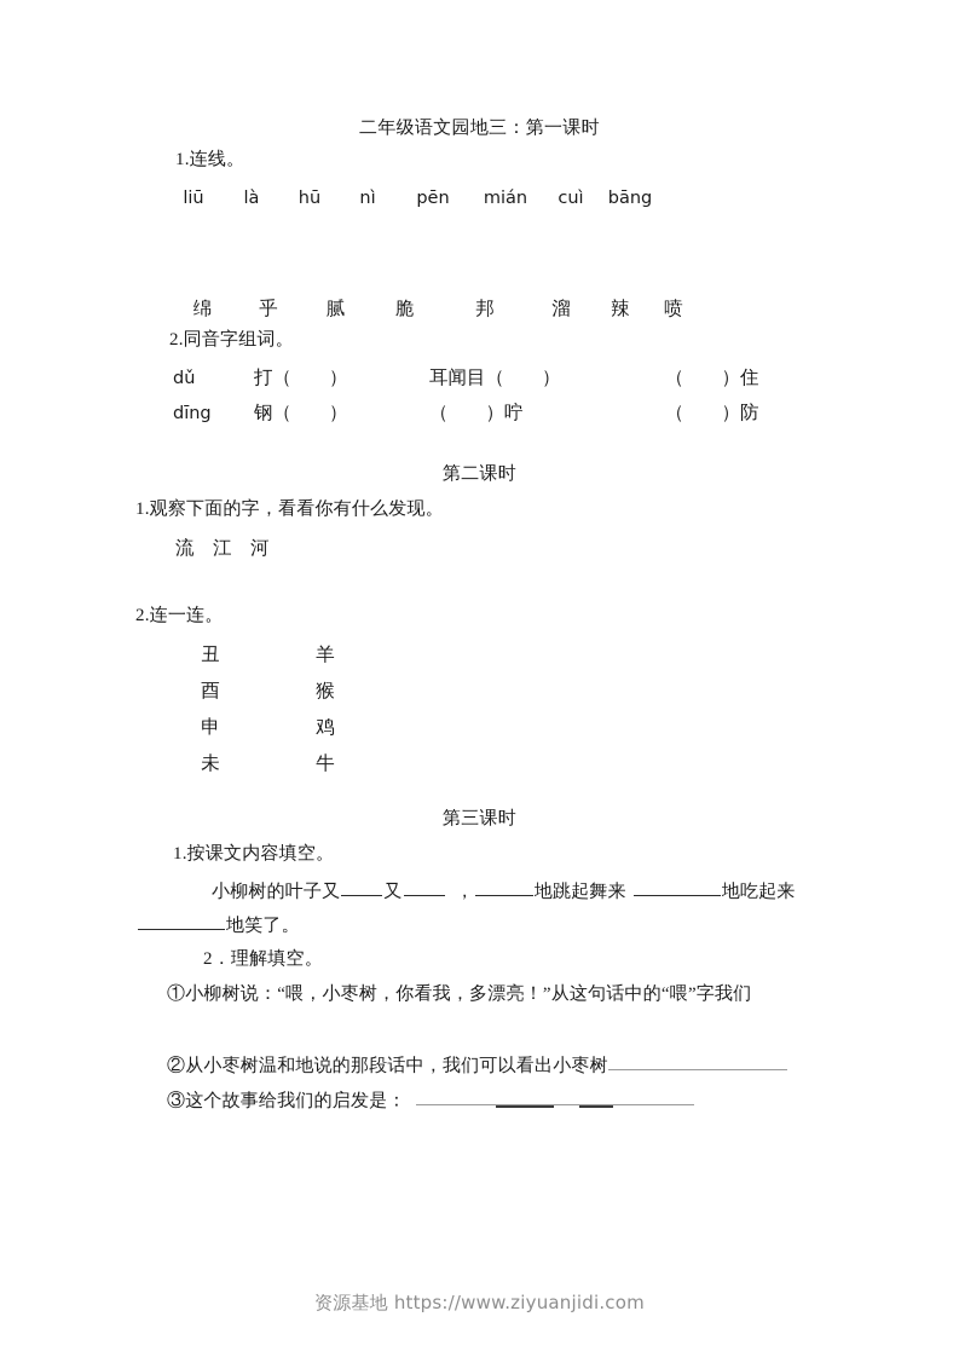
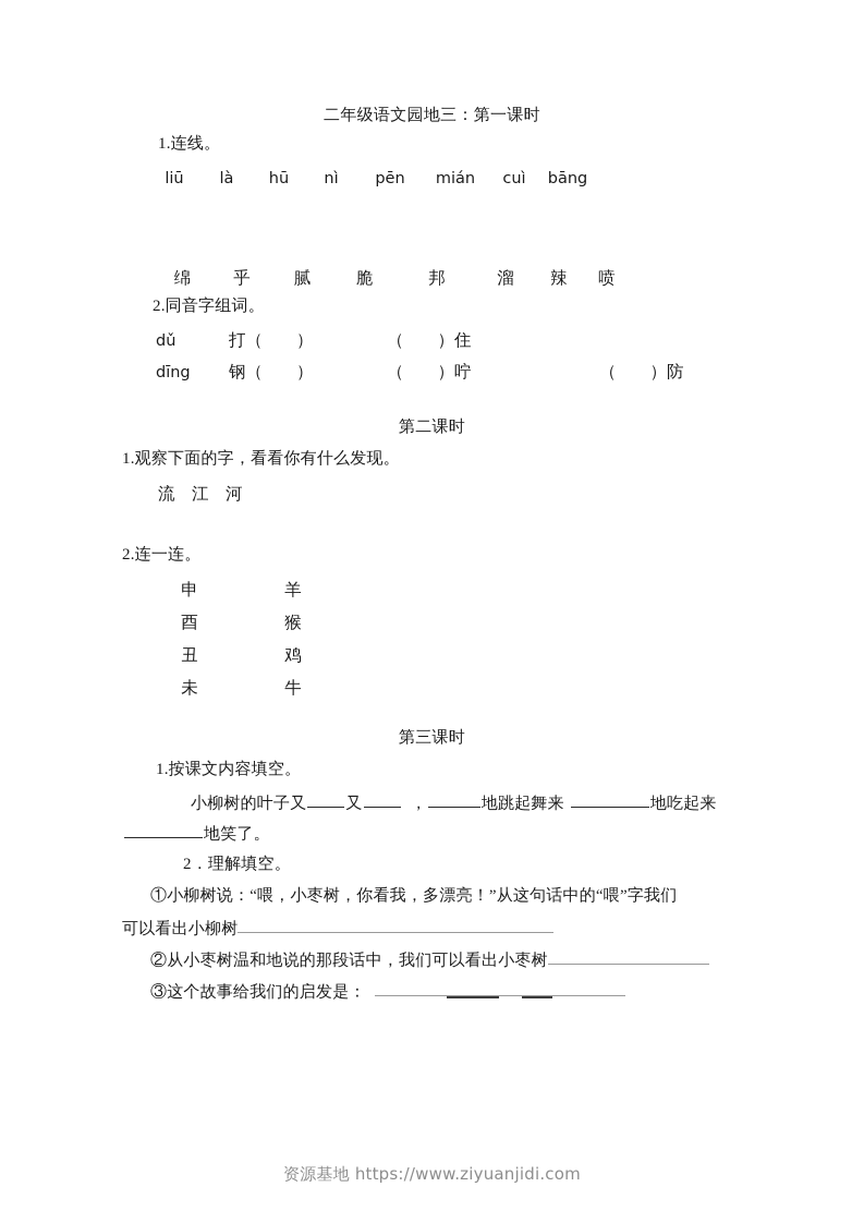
  二年级语文园地三：第一课时
  1.连线。
  liū
  là
  hū
  nì
  pēn
  mián
  cuì
  bāng
  绵
  乎
  腻
  脆
  邦
  溜
  辣
  喷
  2.同音字组词。
  dǔ
  打（ ）
- 耳闻目（ ）
  （ ）住
  dīng
  钢（ ）
  （ ）咛
  （ ）防
  第二课时
  1.观察下面的字，看看你有什么发现。
  流 江 河
  2.连一连。
- 丑
+ 申
  酉
- 申
+ 丑
  未
  羊
  猴
  鸡
  牛
  第三课时
  1.按课文内容填空。
  小柳树的叶子又 又 ， 地跳起舞来 地吃起来
  地笑了。
  2．理解填空。
  ①小柳树说：“喂，小枣树，你看我，多漂亮！”从这句话中的“喂”字我们
+ 可以看出小柳树
  ②从小枣树温和地说的那段话中，我们可以看出小枣树
  ③这个故事给我们的启发是：
  资源基地 https://www.ziyuanjidi.com
